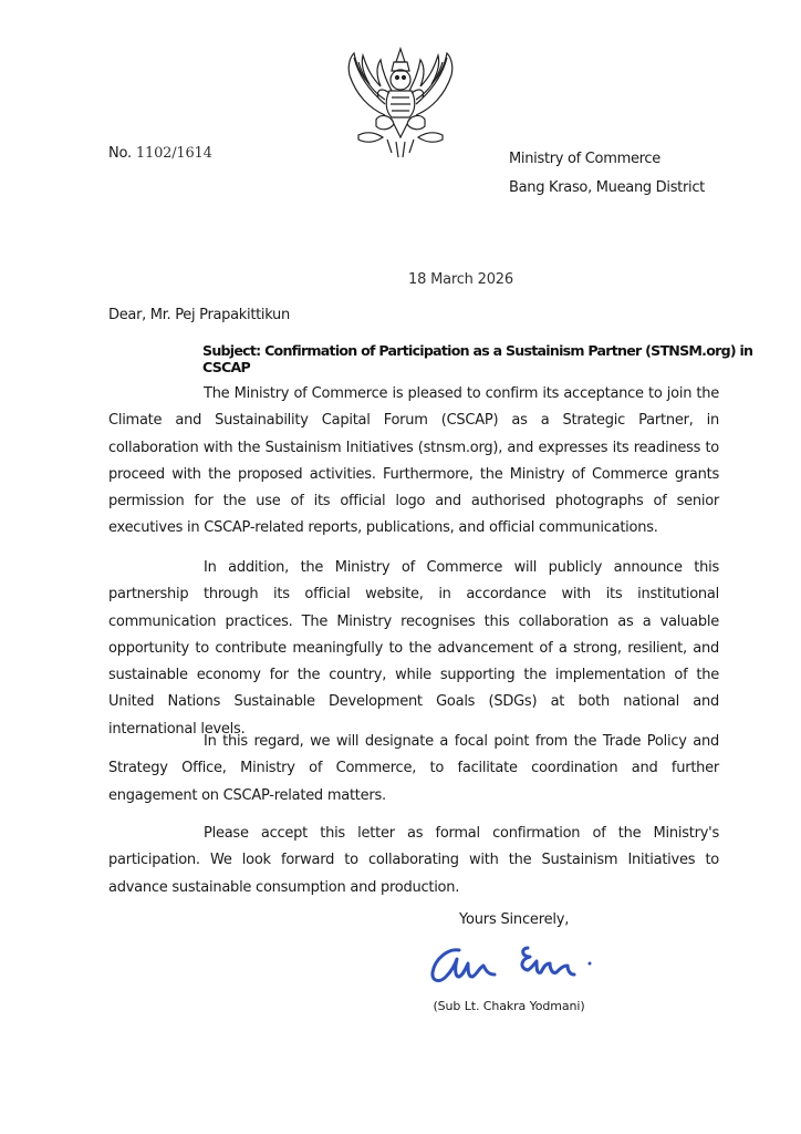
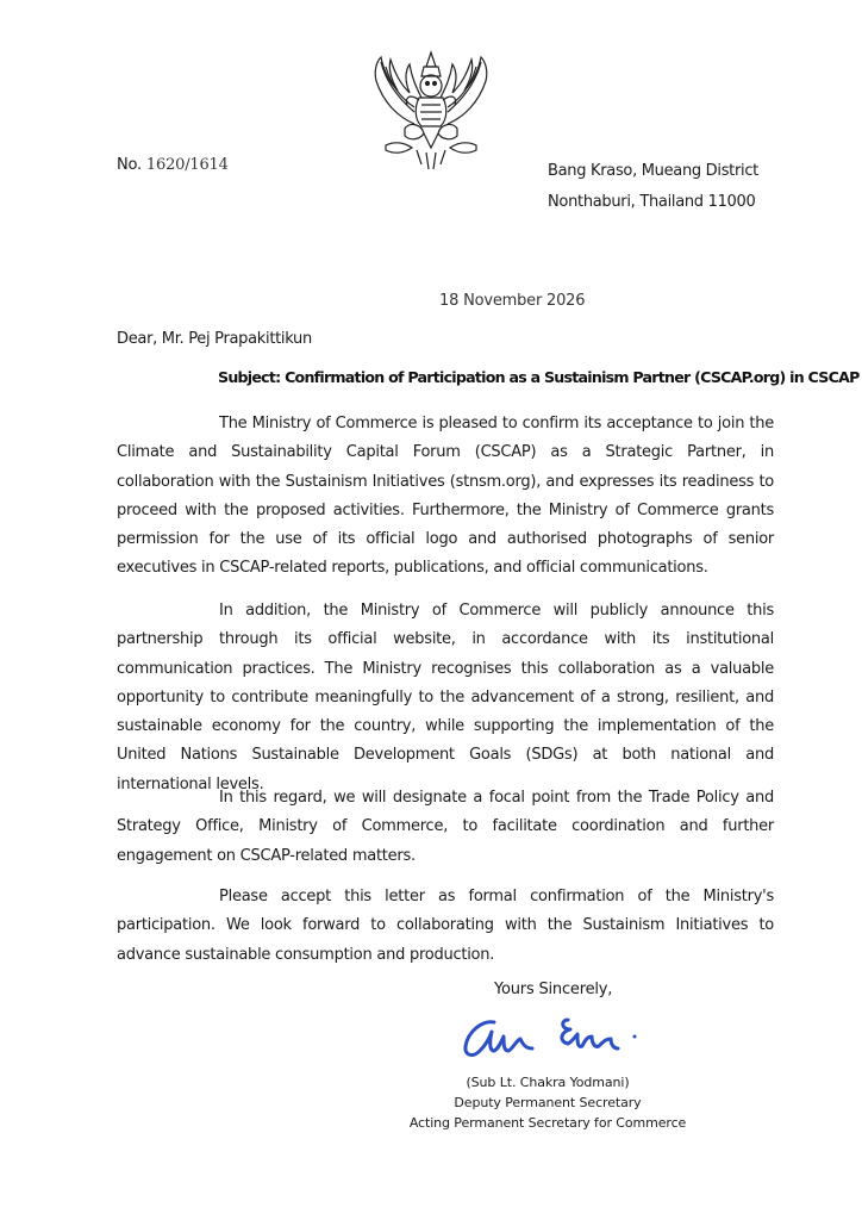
- No. 1102/1614
+ No. 1620/1614
- Ministry of Commerce
  Bang Kraso, Mueang District
+ Nonthaburi, Thailand 11000
- 18 March 2026
+ 18 November 2026
  Dear, Mr. Pej Prapakittikun
- Subject: Confirmation of Participation as a Sustainism Partner (STNSM.org) in CSCAP
+ Subject: Confirmation of Participation as a Sustainism Partner (CSCAP.org) in CSCAP
  The Ministry of Commerce is pleased to confirm its acceptance to join the Climate and Sustainability Capital Forum (CSCAP) as a Strategic Partner, in collaboration with the Sustainism Initiatives (stnsm.org), and expresses its readiness to proceed with the proposed activities. Furthermore, the Ministry of Commerce grants permission for the use of its official logo and authorised photographs of senior executives in CSCAP-related reports, publications, and official communications.
  In addition, the Ministry of Commerce will publicly announce this partnership through its official website, in accordance with its institutional communication practices. The Ministry recognises this collaboration as a valuable opportunity to contribute meaningfully to the advancement of a strong, resilient, and sustainable economy for the country, while supporting the implementation of the United Nations Sustainable Development Goals (SDGs) at both national and international levels.
  In this regard, we will designate a focal point from the Trade Policy and Strategy Office, Ministry of Commerce, to facilitate coordination and further engagement on CSCAP-related matters.
  Please accept this letter as formal confirmation of the Ministry's participation. We look forward to collaborating with the Sustainism Initiatives to advance sustainable consumption and production.
  Yours Sincerely,
  (Sub Lt. Chakra Yodmani)
+ Deputy Permanent Secretary
+ Acting Permanent Secretary for Commerce
